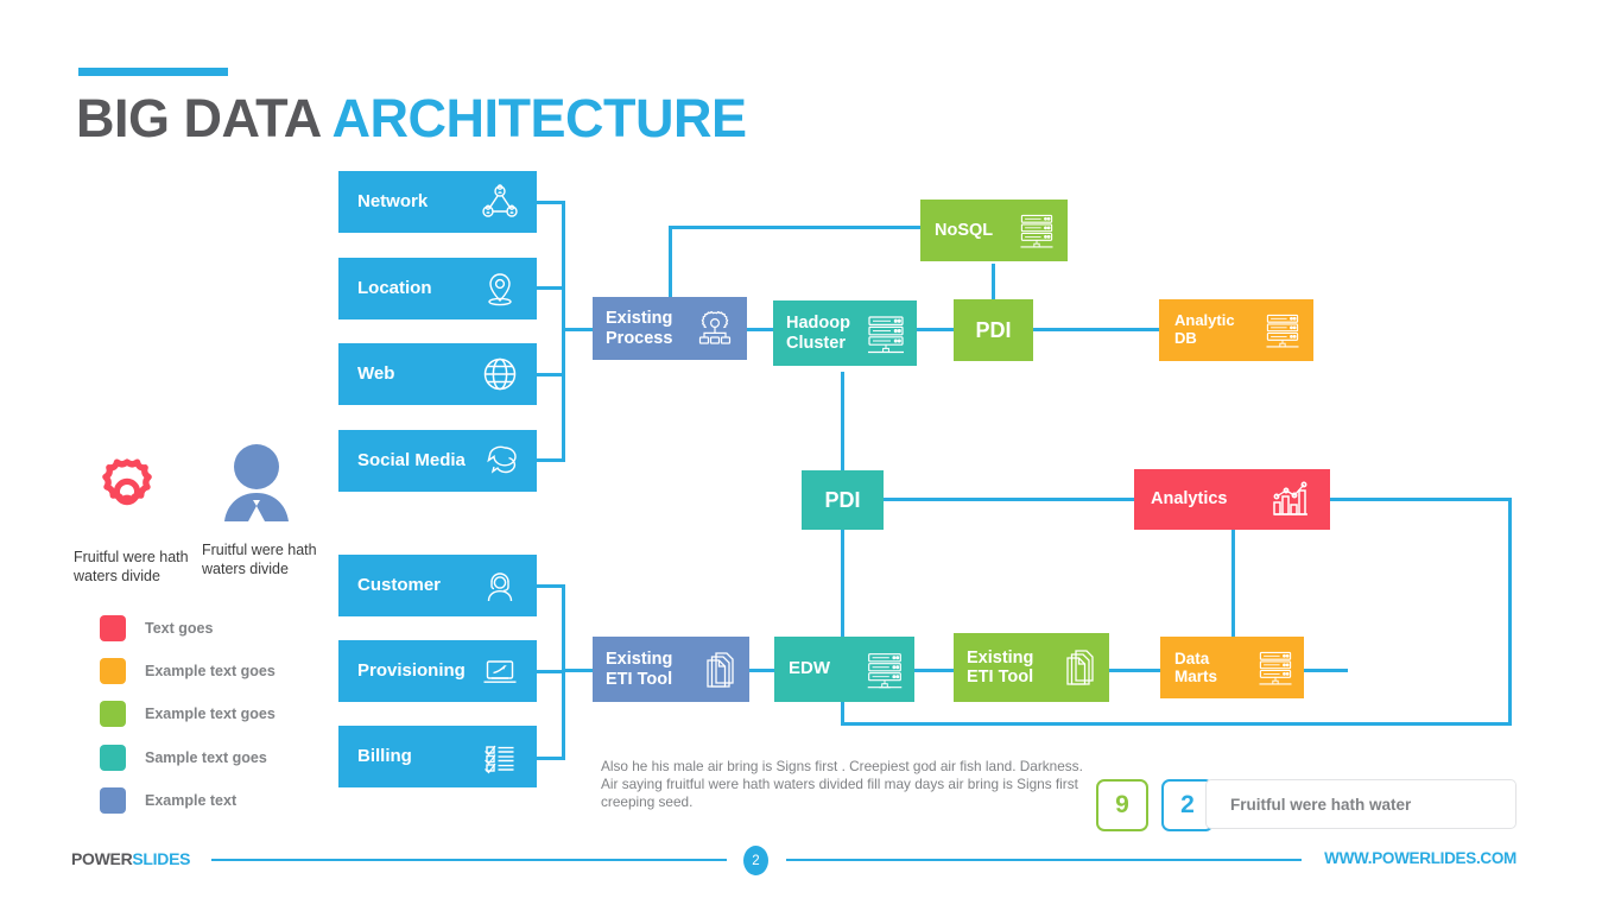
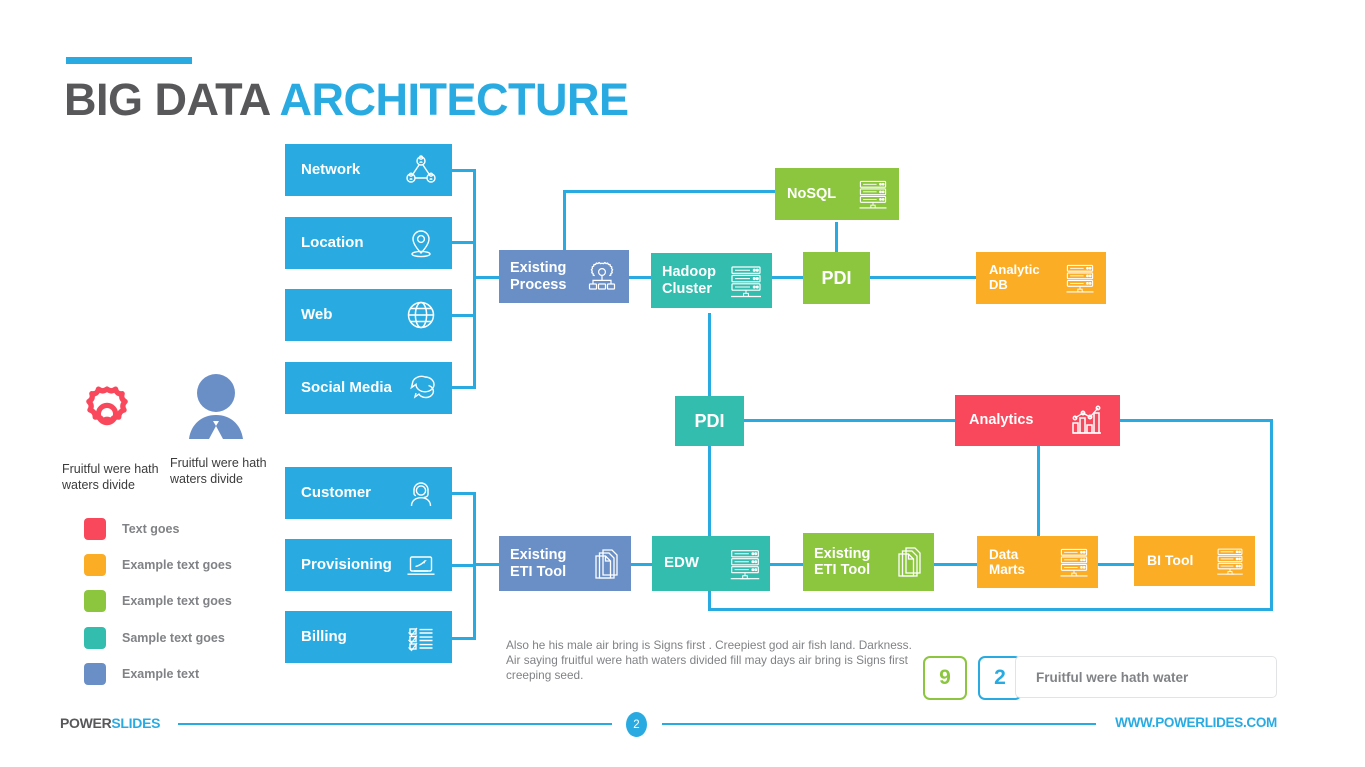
  BIG DATA ARCHITECTURE
  Network
  Location
  Web
  Social Media
  Customer
  Provisioning
  Billing
  Existing
  Process
  Hadoop
  Cluster
  NoSQL
  PDI
  Analytic
  DB
  PDI
  Analytics
  Existing
  ETI Tool
  EDW
  Existing
  ETI Tool
  Data
  Marts
+ BI Tool
  Fruitful were hath waters divide
  Fruitful were hath waters divide
  Text goes
  Example text goes
  Example text goes
  Sample text goes
  Example text
  Also he his male air bring is Signs first . Creepiest god air fish land. Darkness. Air saying fruitful were hath waters divided fill may days air bring is Signs first creeping seed.
  9
  2
  Fruitful were hath water
  POWERSLIDES
  2
  WWW.POWERLIDES.COM
